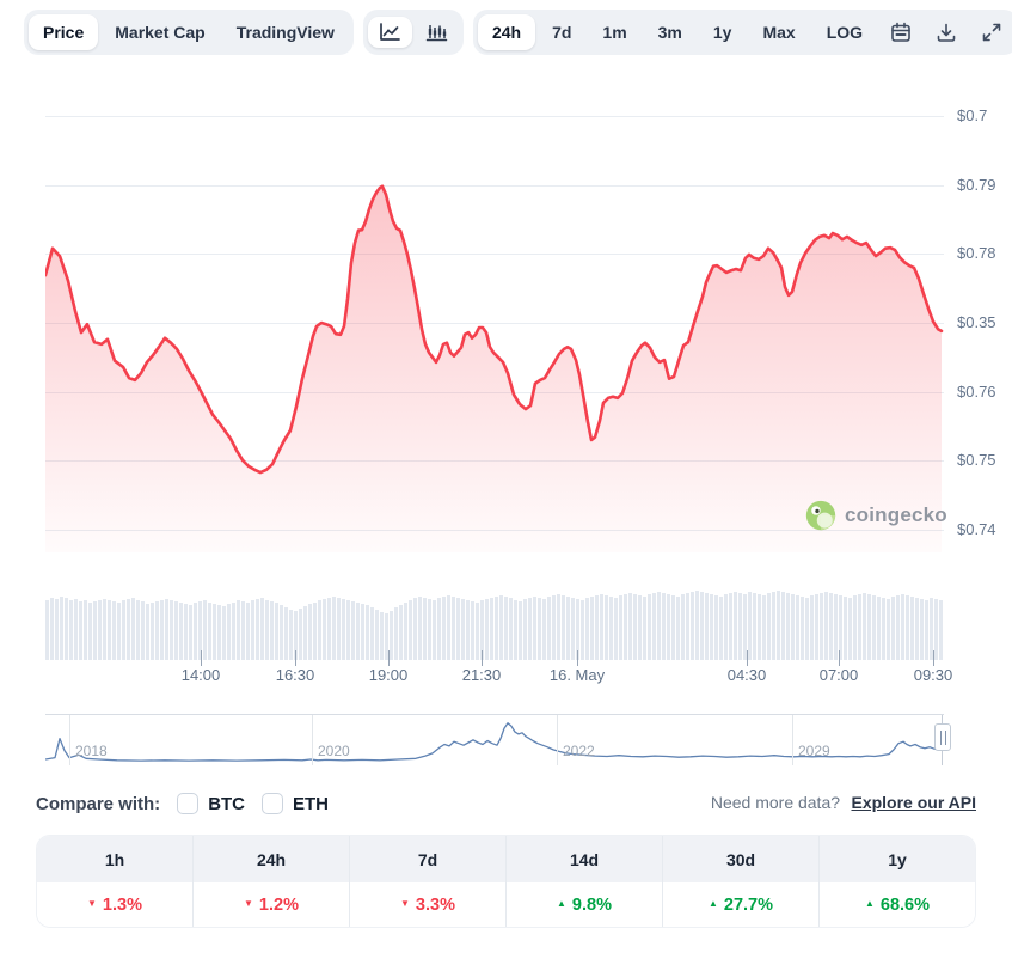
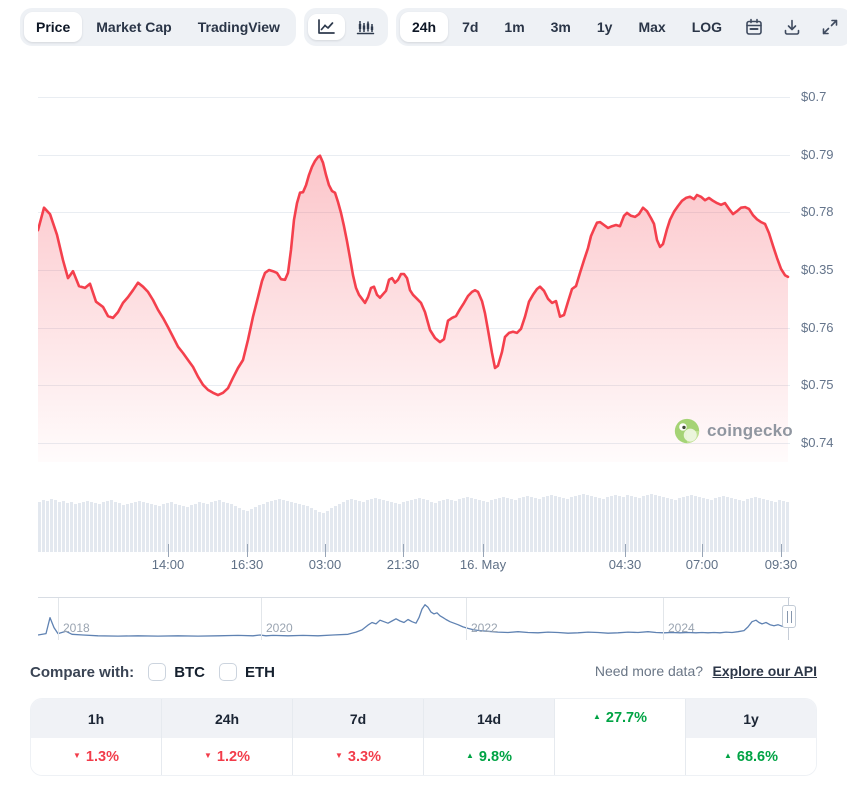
  Price
  Market Cap
  TradingView
  24h
  7d
  1m
  3m
  1y
  Max
  LOG
  $0.7
  $0.79
  $0.78
  $0.35
  $0.76
  $0.75
  $0.74
  coingecko
  14:00
  16:30
- 19:00
+ 03:00
  21:30
  16. May
  04:30
  07:00
  09:30
  2018
  2020
  2022
- 2029
+ 2024
  Compare with:
  BTC
  ETH
  Need more data? Explore our API
  1h
  ▼
  1.3%
  24h
  ▼
  1.2%
  7d
  ▼
  3.3%
  14d
  ▲
  9.8%
- 30d
  ▲
  27.7%
  1y
  ▲
  68.6%
